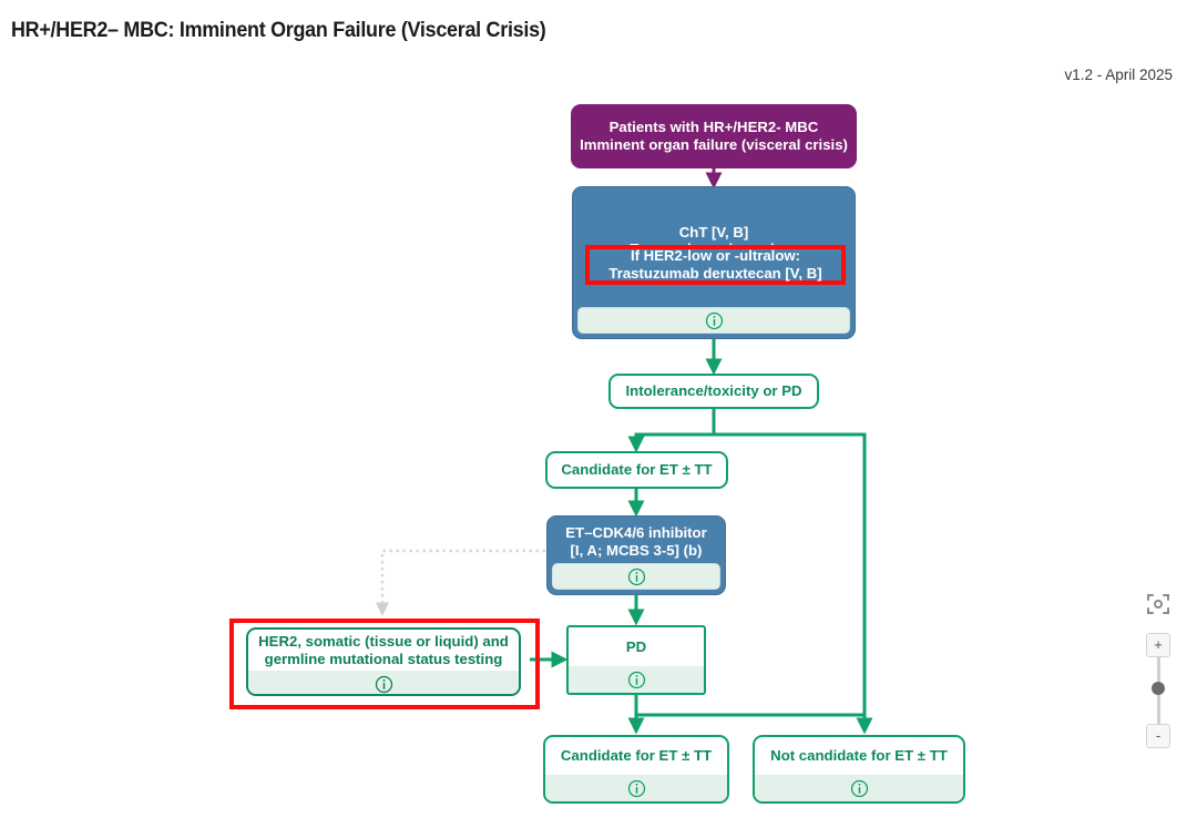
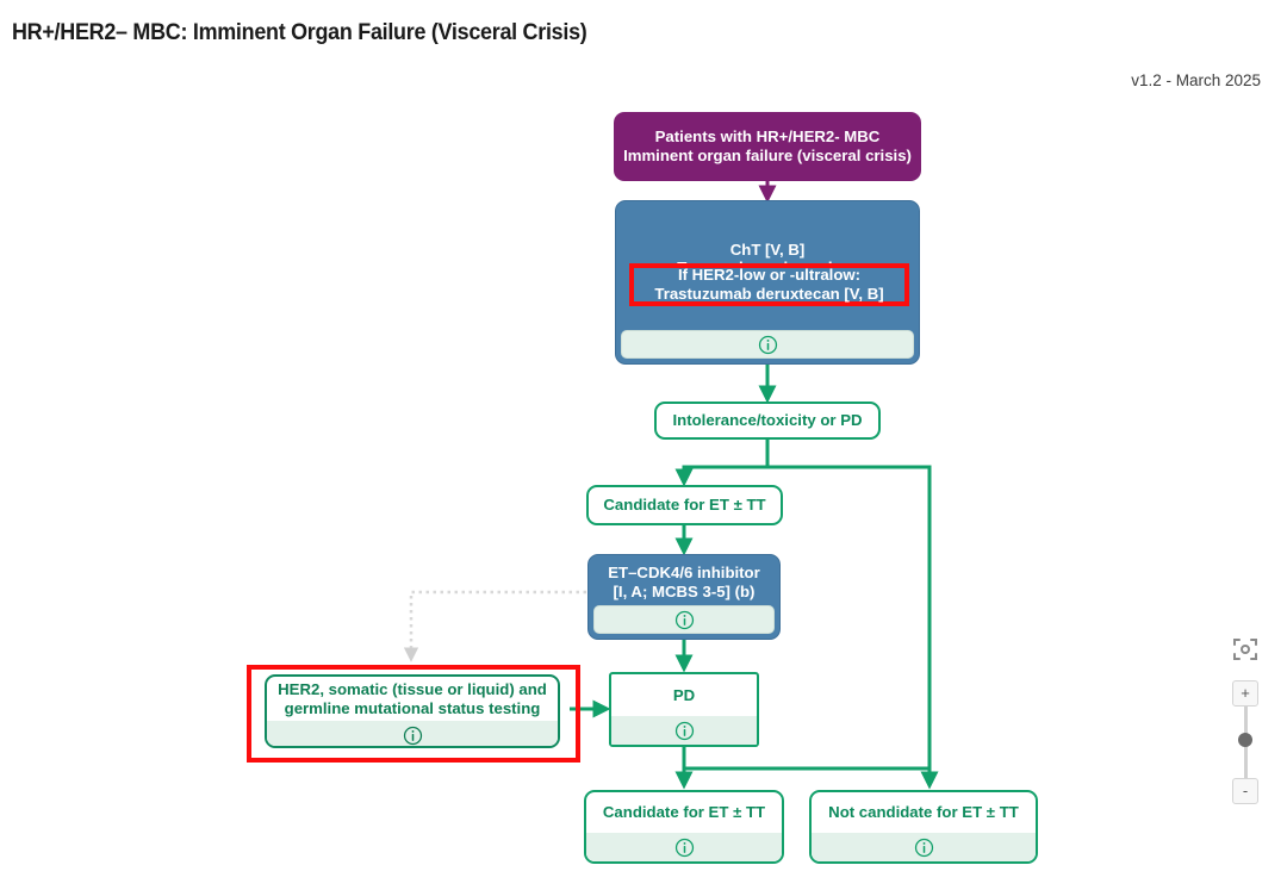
  HR+/HER2– MBC: Imminent Organ Failure (Visceral Crisis)
- v1.2 - April 2025
+ v1.2 - March 2025
  Patients with HR+/HER2- MBC
  Imminent organ failure (visceral crisis)
  ChT [V, B]
  If HER2-low or -ultralow:
  Trastuzumab deruxtecan [V, B]
  Intolerance/toxicity or PD
  Candidate for ET ± TT
  ET–CDK4/6 inhibitor
  [I, A; MCBS 3-5] (b)
  HER2, somatic (tissue or liquid) and
  germline mutational status testing
  PD
  Candidate for ET ± TT
  Not candidate for ET ± TT
  +
  -
